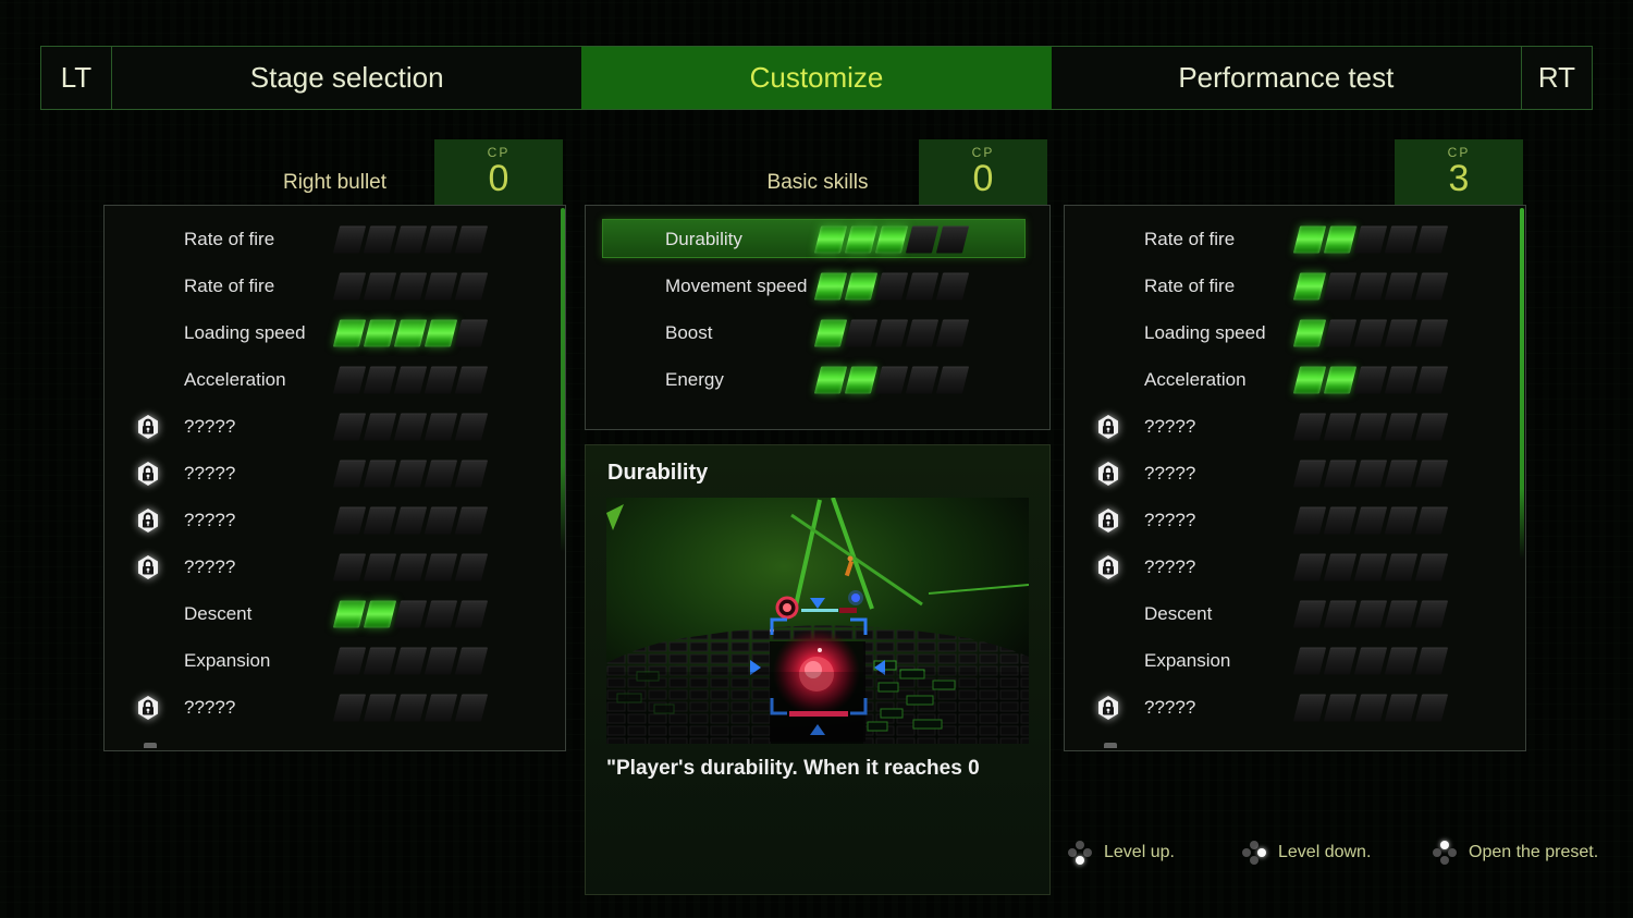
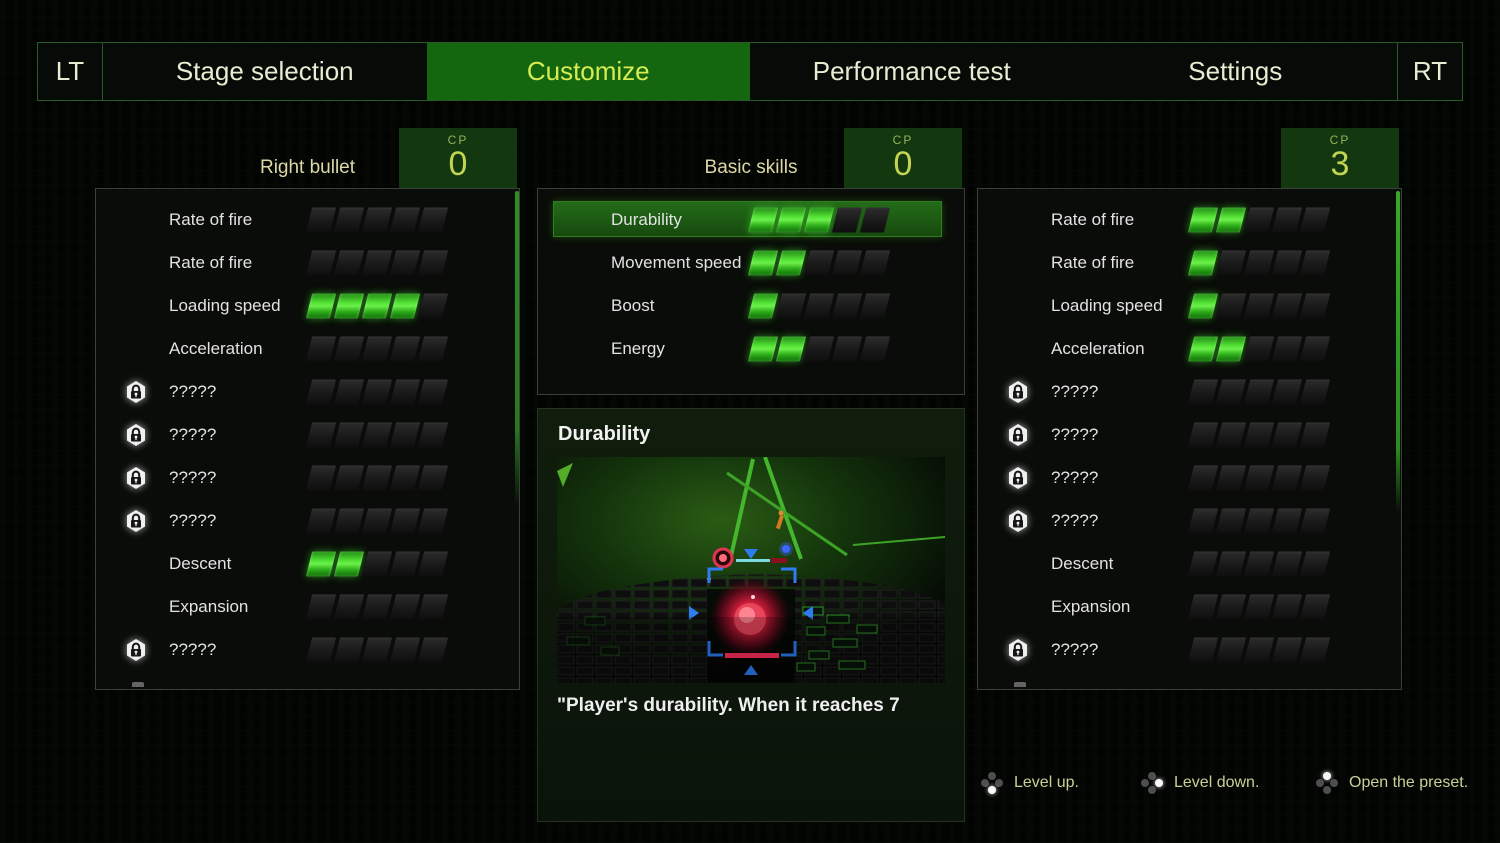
  LT
  Stage selection
  Customize
  Performance test
+ Settings
  RT
  Right bullet
  CP
  0
  Basic skills
  CP
  0
  CP
  3
  Rate of fire
  Rate of fire
  Loading speed
  Acceleration
  ?????
  ?????
  ?????
  ?????
  Descent
  Expansion
  ?????
  Durability
  Movement speed
  Boost
  Energy
  Rate of fire
  Rate of fire
  Loading speed
  Acceleration
  ?????
  ?????
  ?????
  ?????
  Descent
  Expansion
  ?????
  Durability
- "Player's durability. When it reaches 0
+ "Player's durability. When it reaches 7
  Level up.
  Level down.
  Open the preset.
